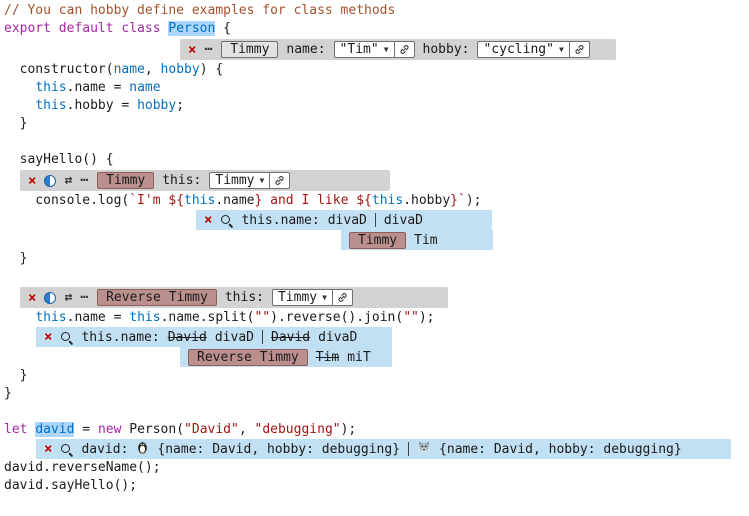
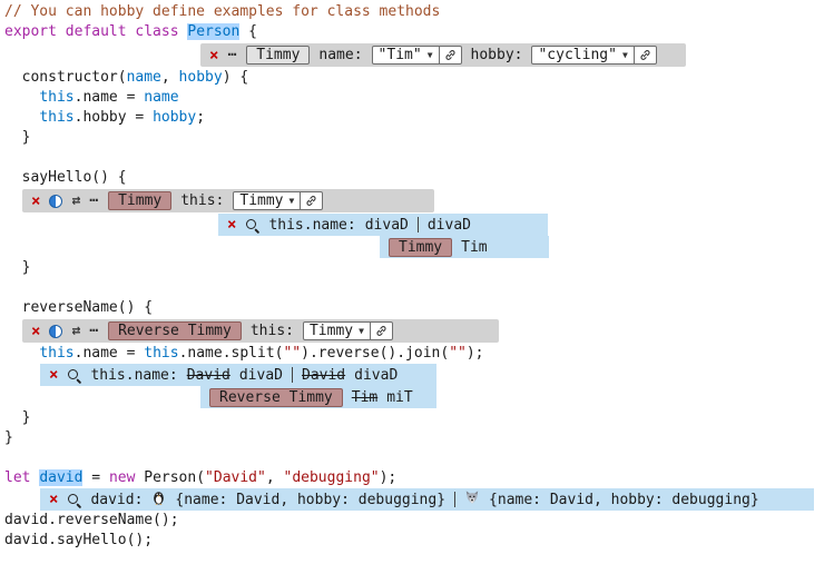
  // You can hobby define examples for class methods
  export default class Person {
  ×
  ⋯
  Timmy
  name:
  "Tim"
  ▼
  hobby:
  "cycling"
  ▼
  constructor(name, hobby) {
  this.name = name
  this.hobby = hobby;
  }
  sayHello() {
  ×
  ⇄
  ⋯
  Timmy
  this:
  Timmy
  ▼
- console.log(`I'm ${this.name} and I like ${this.hobby}`);
  ×
  this.name:
  divaD
  divaD
  Timmy
  Tim
  }
+ reverseName() {
  ×
  ⇄
  ⋯
  Reverse Timmy
  this:
  Timmy
  ▼
  this.name = this.name.split("").reverse().join("");
  ×
  this.name:
  David
  divaD
  David
  divaD
  Reverse Timmy
  Tim
  miT
  }
  }
  let david = new Person("David", "debugging");
  ×
  david:
  {name: David, hobby: debugging}
  {name: David, hobby: debugging}
  david.reverseName();
  david.sayHello();
